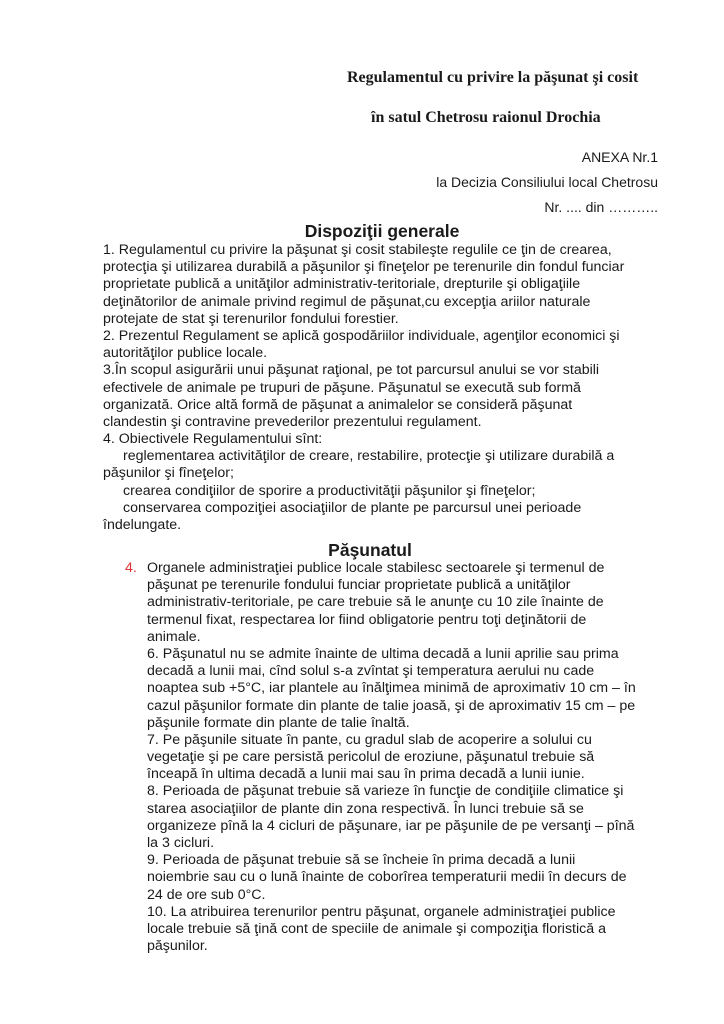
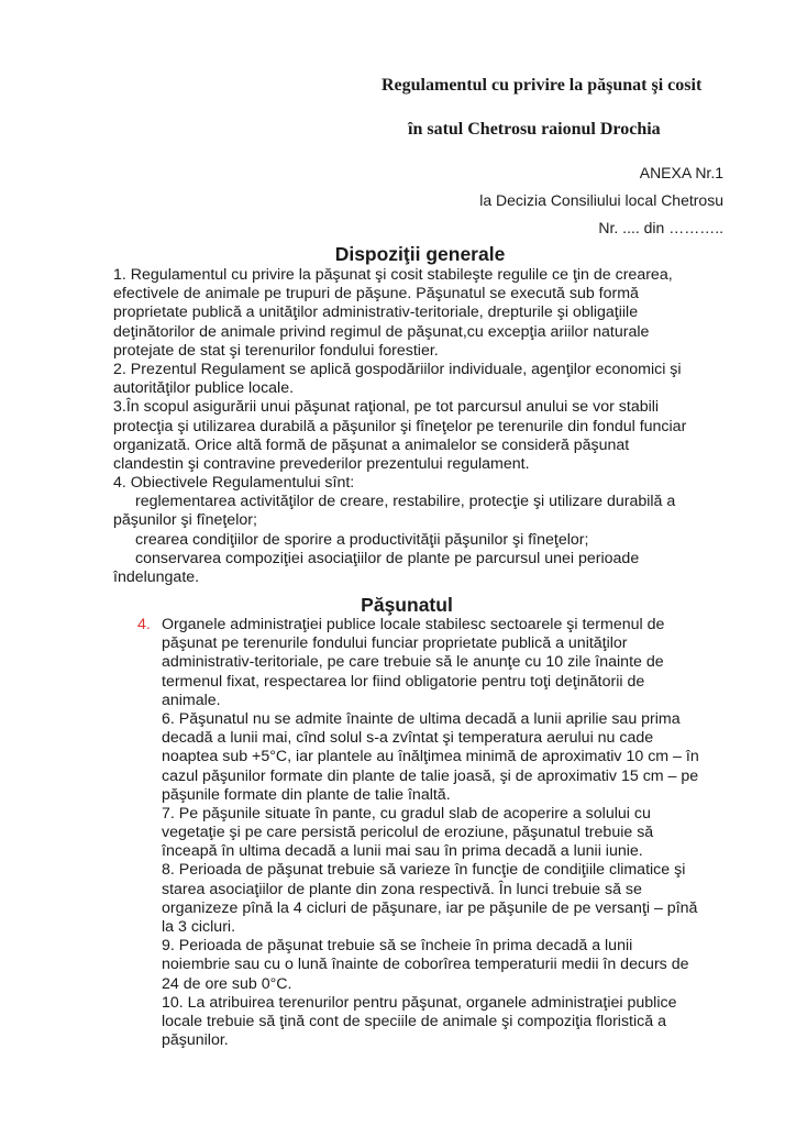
  Regulamentul cu privire la păşunat şi cosit
  în satul Chetrosu raionul Drochia
  ANEXA Nr.1
  la Decizia Consiliului local Chetrosu
  Nr. .... din ………..
  Dispoziţii generale
  1. Regulamentul cu privire la păşunat şi cosit stabileşte regulile ce ţin de crearea,
- protecţia şi utilizarea durabilă a păşunilor şi fîneţelor pe terenurile din fondul funciar
+ efectivele de animale pe trupuri de păşune. Păşunatul se execută sub formă
  proprietate publică a unităţilor administrativ-teritoriale, drepturile şi obligaţiile
  deţinătorilor de animale privind regimul de păşunat,cu excepţia ariilor naturale
  protejate de stat şi terenurilor fondului forestier.
  2. Prezentul Regulament se aplică gospodăriilor individuale, agenţilor economici şi
  autorităţilor publice locale.
  3.În scopul asigurării unui păşunat raţional, pe tot parcursul anului se vor stabili
- efectivele de animale pe trupuri de păşune. Păşunatul se execută sub formă
+ protecţia şi utilizarea durabilă a păşunilor şi fîneţelor pe terenurile din fondul funciar
  organizată. Orice altă formă de păşunat a animalelor se consideră păşunat
  clandestin şi contravine prevederilor prezentului regulament.
  4. Obiectivele Regulamentului sînt:
  reglementarea activităţilor de creare, restabilire, protecţie şi utilizare durabilă a
  păşunilor şi fîneţelor;
  crearea condiţiilor de sporire a productivităţii păşunilor şi fîneţelor;
  conservarea compoziţiei asociaţiilor de plante pe parcursul unei perioade
  îndelungate.
  Păşunatul
  4.
  Organele administraţiei publice locale stabilesc sectoarele şi termenul de
  păşunat pe terenurile fondului funciar proprietate publică a unităţilor
  administrativ-teritoriale, pe care trebuie să le anunţe cu 10 zile înainte de
  termenul fixat, respectarea lor fiind obligatorie pentru toţi deţinătorii de
  animale.
  6. Păşunatul nu se admite înainte de ultima decadă a lunii aprilie sau prima
  decadă a lunii mai, cînd solul s-a zvîntat şi temperatura aerului nu cade
  noaptea sub +5°C, iar plantele au înălţimea minimă de aproximativ 10 cm – în
  cazul păşunilor formate din plante de talie joasă, şi de aproximativ 15 cm – pe
  păşunile formate din plante de talie înaltă.
  7. Pe păşunile situate în pante, cu gradul slab de acoperire a solului cu
  vegetaţie şi pe care persistă pericolul de eroziune, păşunatul trebuie să
  înceapă în ultima decadă a lunii mai sau în prima decadă a lunii iunie.
  8. Perioada de păşunat trebuie să varieze în funcţie de condiţiile climatice şi
  starea asociaţiilor de plante din zona respectivă. În lunci trebuie să se
  organizeze pînă la 4 cicluri de păşunare, iar pe păşunile de pe versanţi – pînă
  la 3 cicluri.
  9. Perioada de păşunat trebuie să se încheie în prima decadă a lunii
  noiembrie sau cu o lună înainte de coborîrea temperaturii medii în decurs de
  24 de ore sub 0°C.
  10. La atribuirea terenurilor pentru păşunat, organele administraţiei publice
  locale trebuie să ţină cont de speciile de animale şi compoziţia floristică a
  păşunilor.
